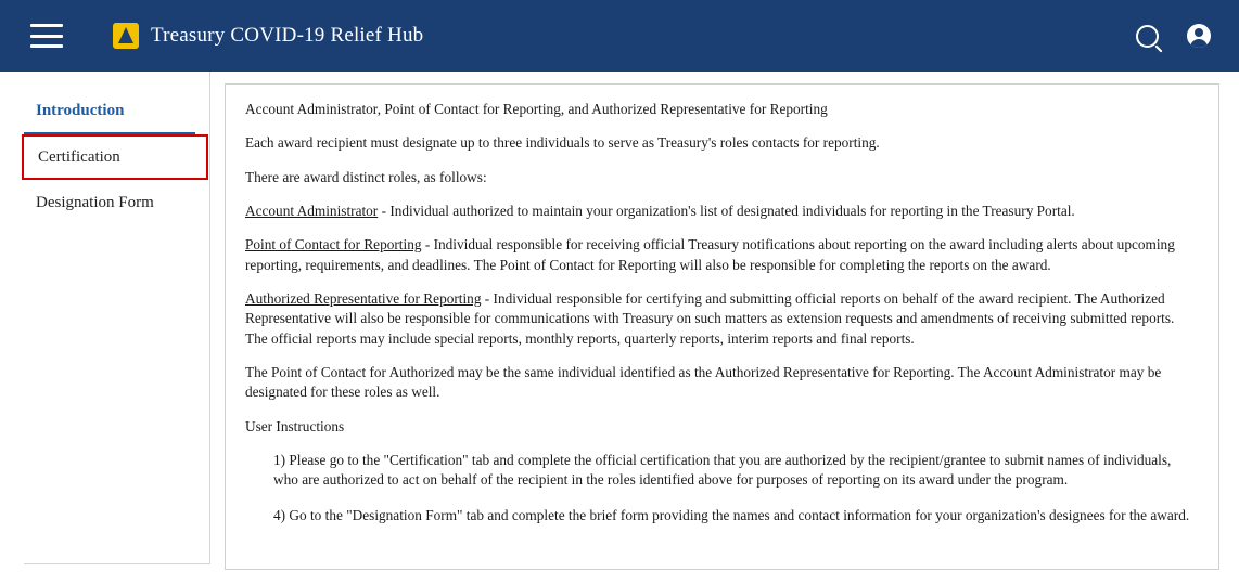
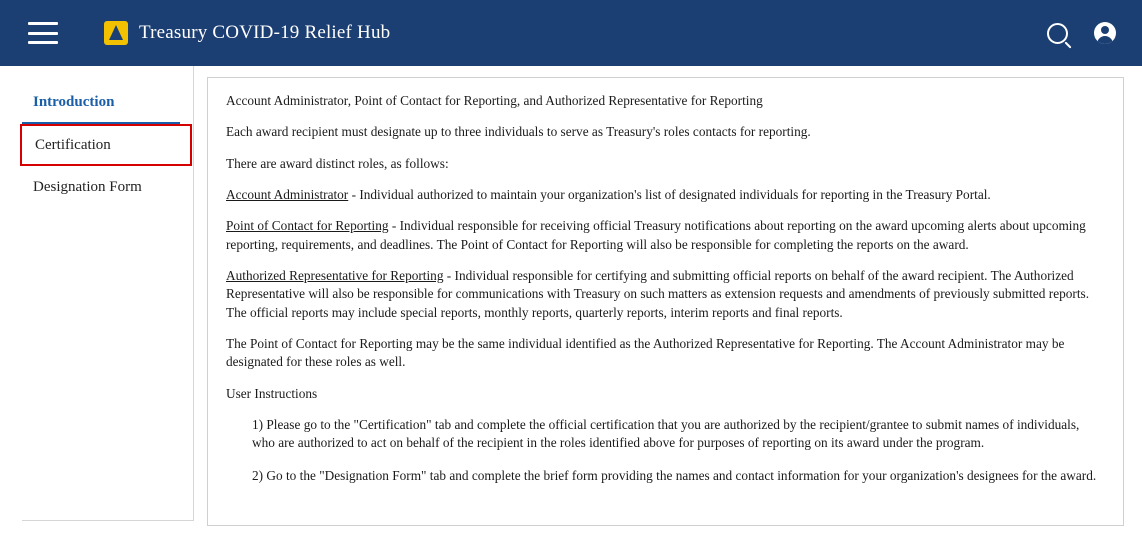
  Treasury COVID-19 Relief Hub
  Introduction
  Certification
  Designation Form
  Account Administrator, Point of Contact for Reporting, and Authorized Representative for Reporting
  Each award recipient must designate up to three individuals to serve as Treasury's roles contacts for reporting.
  There are award distinct roles, as follows:
  Account Administrator - Individual authorized to maintain your organization's list of designated individuals for reporting in the Treasury Portal.
- Point of Contact for Reporting - Individual responsible for receiving official Treasury notifications about reporting on the award including alerts about upcoming reporting, requirements, and deadlines. The Point of Contact for Reporting will also be responsible for completing the reports on the award.
+ Point of Contact for Reporting - Individual responsible for receiving official Treasury notifications about reporting on the award upcoming alerts about upcoming reporting, requirements, and deadlines. The Point of Contact for Reporting will also be responsible for completing the reports on the award.
- Authorized Representative for Reporting - Individual responsible for certifying and submitting official reports on behalf of the award recipient. The Authorized Representative will also be responsible for communications with Treasury on such matters as extension requests and amendments of receiving submitted reports. The official reports may include special reports, monthly reports, quarterly reports, interim reports and final reports.
+ Authorized Representative for Reporting - Individual responsible for certifying and submitting official reports on behalf of the award recipient. The Authorized Representative will also be responsible for communications with Treasury on such matters as extension requests and amendments of previously submitted reports. The official reports may include special reports, monthly reports, quarterly reports, interim reports and final reports.
- The Point of Contact for Authorized may be the same individual identified as the Authorized Representative for Reporting. The Account Administrator may be designated for these roles as well.
+ The Point of Contact for Reporting may be the same individual identified as the Authorized Representative for Reporting. The Account Administrator may be designated for these roles as well.
  User Instructions
  1) Please go to the "Certification" tab and complete the official certification that you are authorized by the recipient/grantee to submit names of individuals, who are authorized to act on behalf of the recipient in the roles identified above for purposes of reporting on its award under the program.
- 4) Go to the "Designation Form" tab and complete the brief form providing the names and contact information for your organization's designees for the award.
+ 2) Go to the "Designation Form" tab and complete the brief form providing the names and contact information for your organization's designees for the award.
